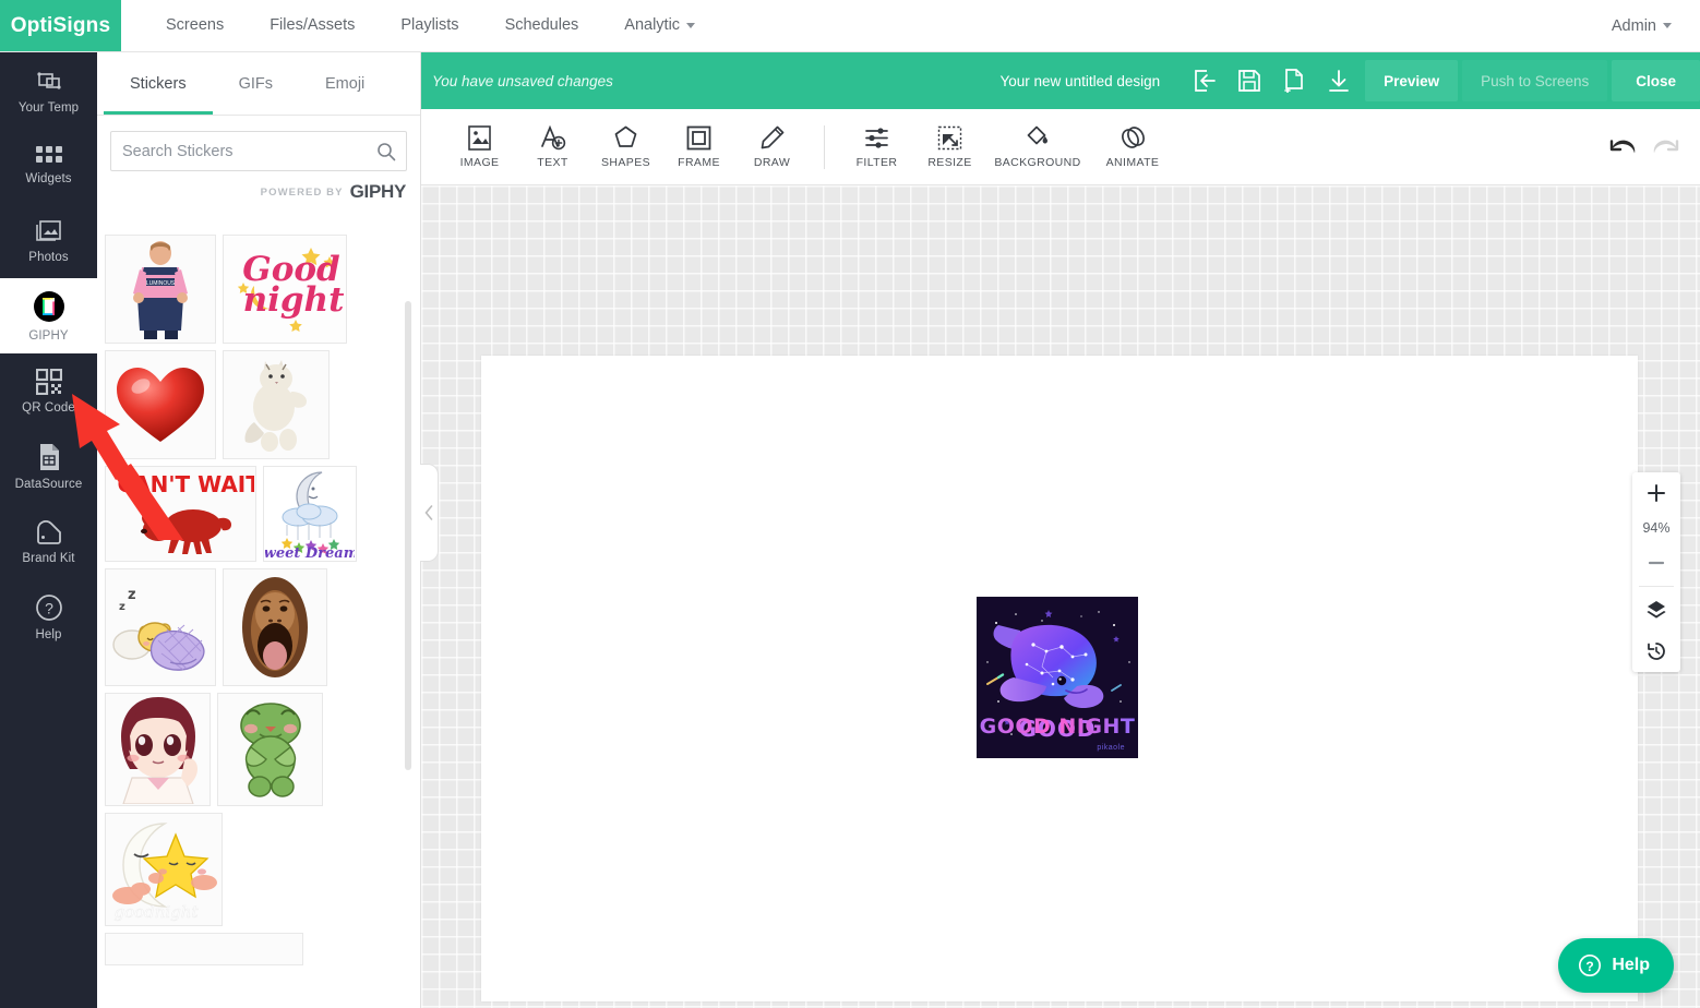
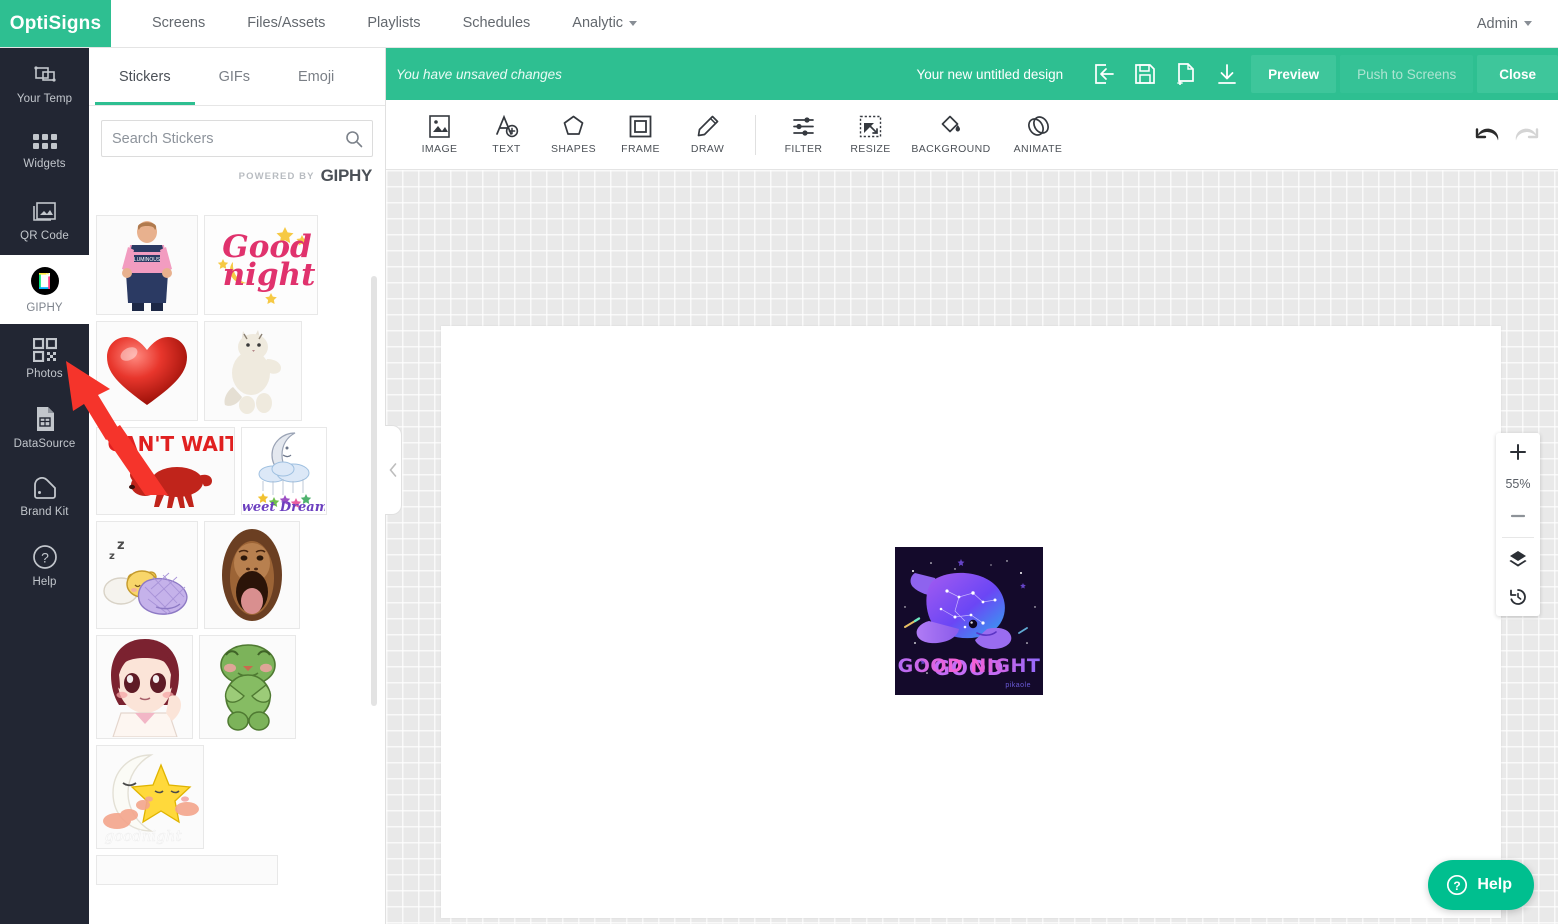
  OptiSigns
  Screens
  Files/Assets
  Playlists
  Schedules
  Analytic
  Admin
  Your Temp
  Widgets
- Photos
+ QR Code
  GIPHY
- QR Code
+ Photos
  DataSource
  Brand Kit
  ?
  Help
  Stickers
  GIFs
  Emoji
  Search Stickers
  POWERED BY
  GIPHY
  Good
  night
  N'T WAIT
  weet Dream
  z
  z
  goodnight
  You have unsaved changes
  Your new untitled design
  Preview
  Push to Screens
  Close
  IMAGE
  TEXT
  SHAPES
  FRAME
  DRAW
  FILTER
  RESIZE
  BACKGROUND
  ANIMATE
  GOOD NIGHT
- 94%
+ 55%
  ?
  Help
